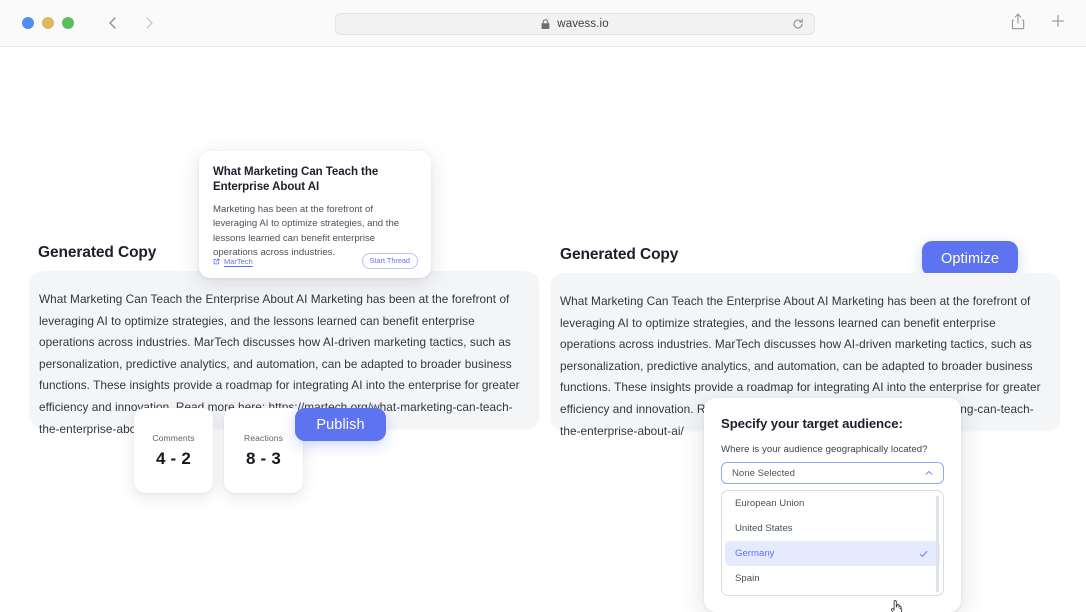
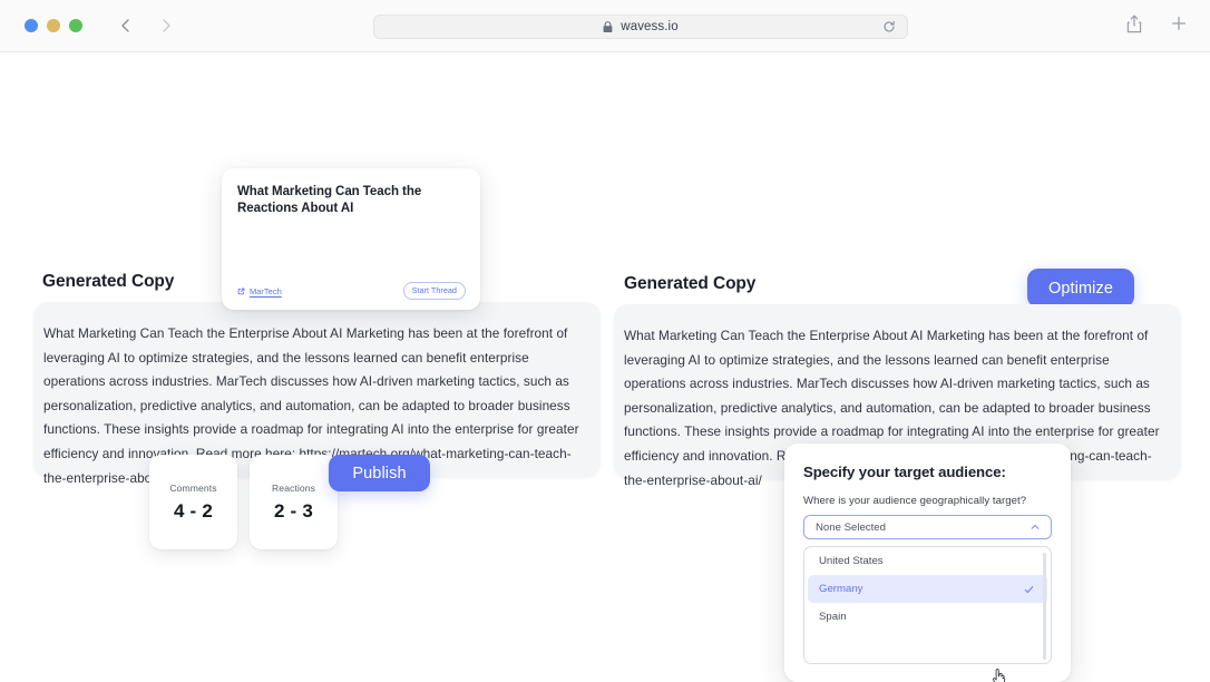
  wavess.io
  Generated Copy
  What Marketing Can Teach the Enterprise About AI Marketing has been at the forefront of leveraging AI to optimize strategies, and the lessons learned can benefit enterprise operations across industries. MarTech discusses how AI-driven marketing tactics, such as personalization, predictive analytics, and automation, can be adapted to broader business functions. These insights provide a roadmap for integrating AI into the enterprise for greater efficiency and innovation. Read more here: https://martech.org/what-marketing-can-teach-the-enterprise-abo
- What Marketing Can Teach the Enterprise About AI
+ What Marketing Can Teach the Reactions About AI
- Marketing has been at the forefront of leveraging AI to optimize strategies, and the lessons learned can benefit enterprise operations across industries.
  MarTech
  Start Thread
  Comments
  4 - 2
  Reactions
- 8 - 3
+ 2 - 3
  Publish
  Generated Copy
  Optimize
  What Marketing Can Teach the Enterprise About AI Marketing has been at the forefront of leveraging AI to optimize strategies, and the lessons learned can benefit enterprise operations across industries. MarTech discusses how AI-driven marketing tactics, such as personalization, predictive analytics, and automation, can be adapted to broader business functions. These insights provide a roadmap for integrating AI into the enterprise for greater efficiency and innovation. Rng-can-teach-the-enterprise-about-ai/
  Specify your target audience:
- Where is your audience geographically located?
+ Where is your audience geographically target?
  None Selected
- European Union
  United States
  Germany
  Spain
